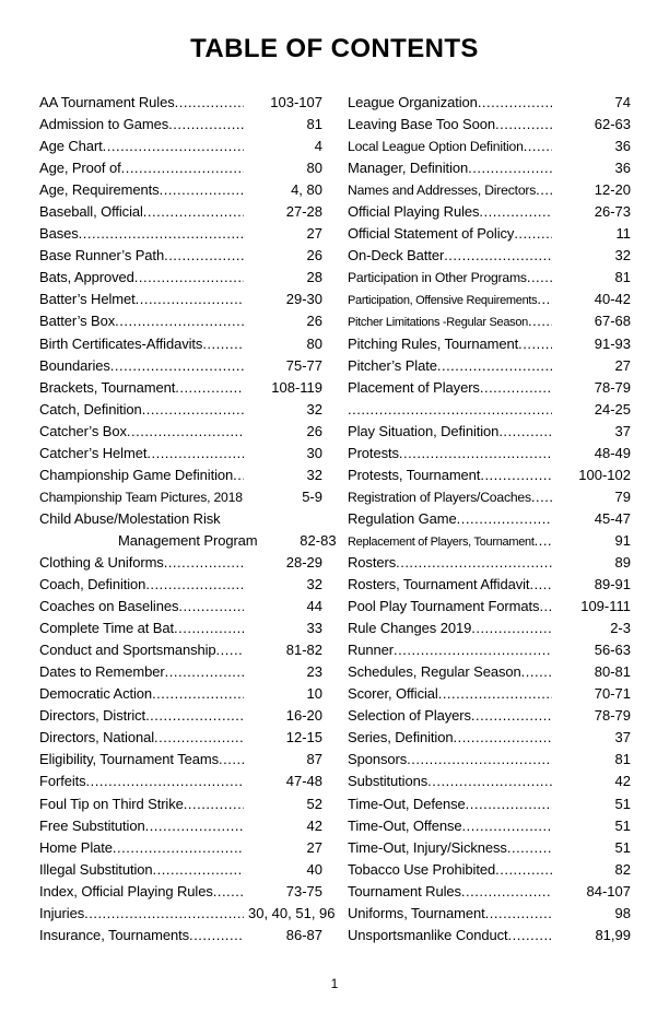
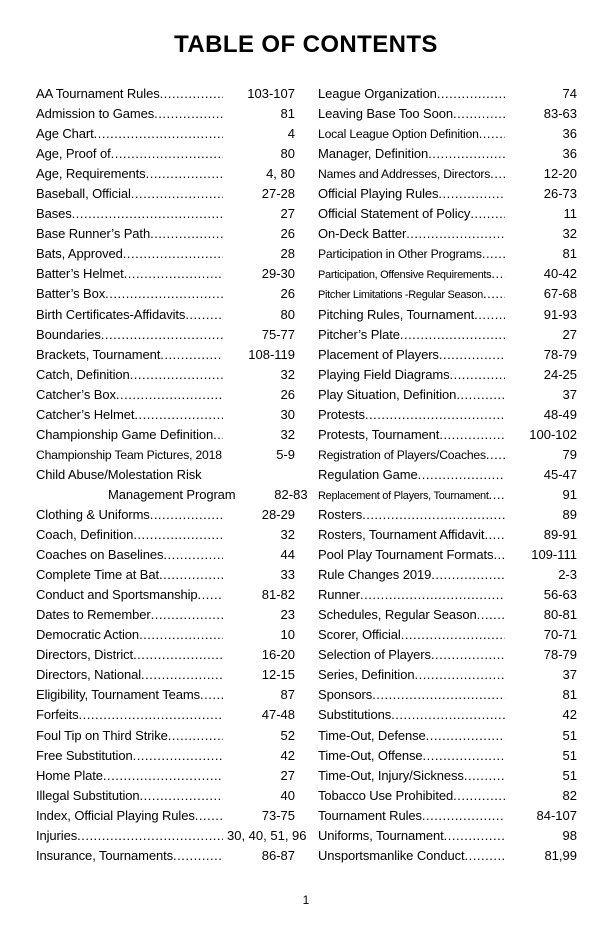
  TABLE OF CONTENTS
  AA Tournament Rules
  103-107
  Admission to Games
  81
  Age Chart
  4
  Age, Proof of
  80
  Age, Requirements
  4, 80
  Baseball, Official
  27-28
  Bases
  27
  Base Runner’s Path
  26
  Bats, Approved
  28
  Batter’s Helmet
  29-30
  Batter’s Box
  26
  Birth Certificates-Affidavits
  80
  Boundaries
  75-77
  Brackets, Tournament
  108-119
  Catch, Definition
  32
  Catcher’s Box
  26
  Catcher’s Helmet
  30
  Championship Game Definition
  32
  Championship Team Pictures, 2018
  5-9
  Child Abuse/Molestation Risk
  Management Program
  82-83
  Clothing & Uniforms
  28-29
  Coach, Definition
  32
  Coaches on Baselines
  44
  Complete Time at Bat
  33
  Conduct and Sportsmanship
  81-82
  Dates to Remember
  23
  Democratic Action
  10
  Directors, District
  16-20
  Directors, National
  12-15
  Eligibility, Tournament Teams
  87
  Forfeits
  47-48
  Foul Tip on Third Strike
  52
  Free Substitution
  42
  Home Plate
  27
  Illegal Substitution
  40
  Index, Official Playing Rules
  73-75
  Injuries
  30, 40, 51, 96
  Insurance, Tournaments
  86-87
  League Organization
  74
  Leaving Base Too Soon
- 62-63
+ 83-63
  Local League Option Definition
  36
  Manager, Definition
  36
  Names and Addresses, Directors
  12-20
  Official Playing Rules
  26-73
  Official Statement of Policy
  11
  On-Deck Batter
  32
  Participation in Other Programs
  81
  Participation, Offensive Requirements
  40-42
  Pitcher Limitations -Regular Season
  67-68
  Pitching Rules, Tournament
  91-93
  Pitcher’s Plate
  27
  Placement of Players
  78-79
+ Playing Field Diagrams
  24-25
  Play Situation, Definition
  37
  Protests
  48-49
  Protests, Tournament
  100-102
  Registration of Players/Coaches
  79
  Regulation Game
  45-47
  Replacement of Players, Tournament
  91
  Rosters
  89
  Rosters, Tournament Affidavit
  89-91
  Pool Play Tournament Formats
  109-111
  Rule Changes 2019
  2-3
  Runner
  56-63
  Schedules, Regular Season
  80-81
  Scorer, Official
  70-71
  Selection of Players
  78-79
  Series, Definition
  37
  Sponsors
  81
  Substitutions
  42
  Time-Out, Defense
  51
  Time-Out, Offense
  51
  Time-Out, Injury/Sickness
  51
  Tobacco Use Prohibited
  82
  Tournament Rules
  84-107
  Uniforms, Tournament
  98
  Unsportsmanlike Conduct
  81,99
  1
